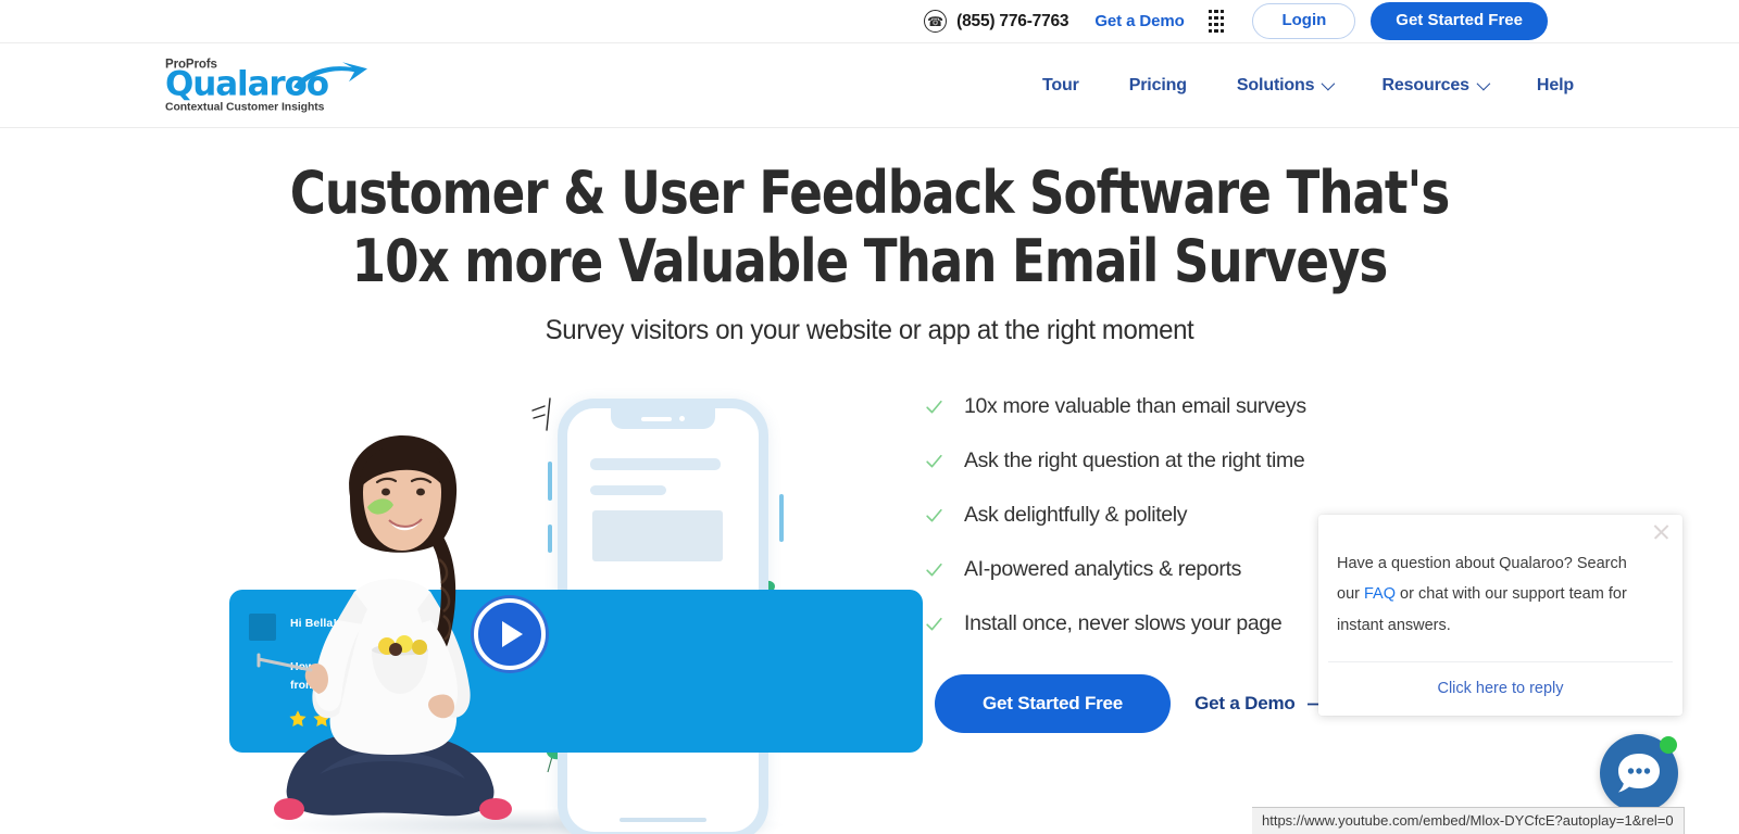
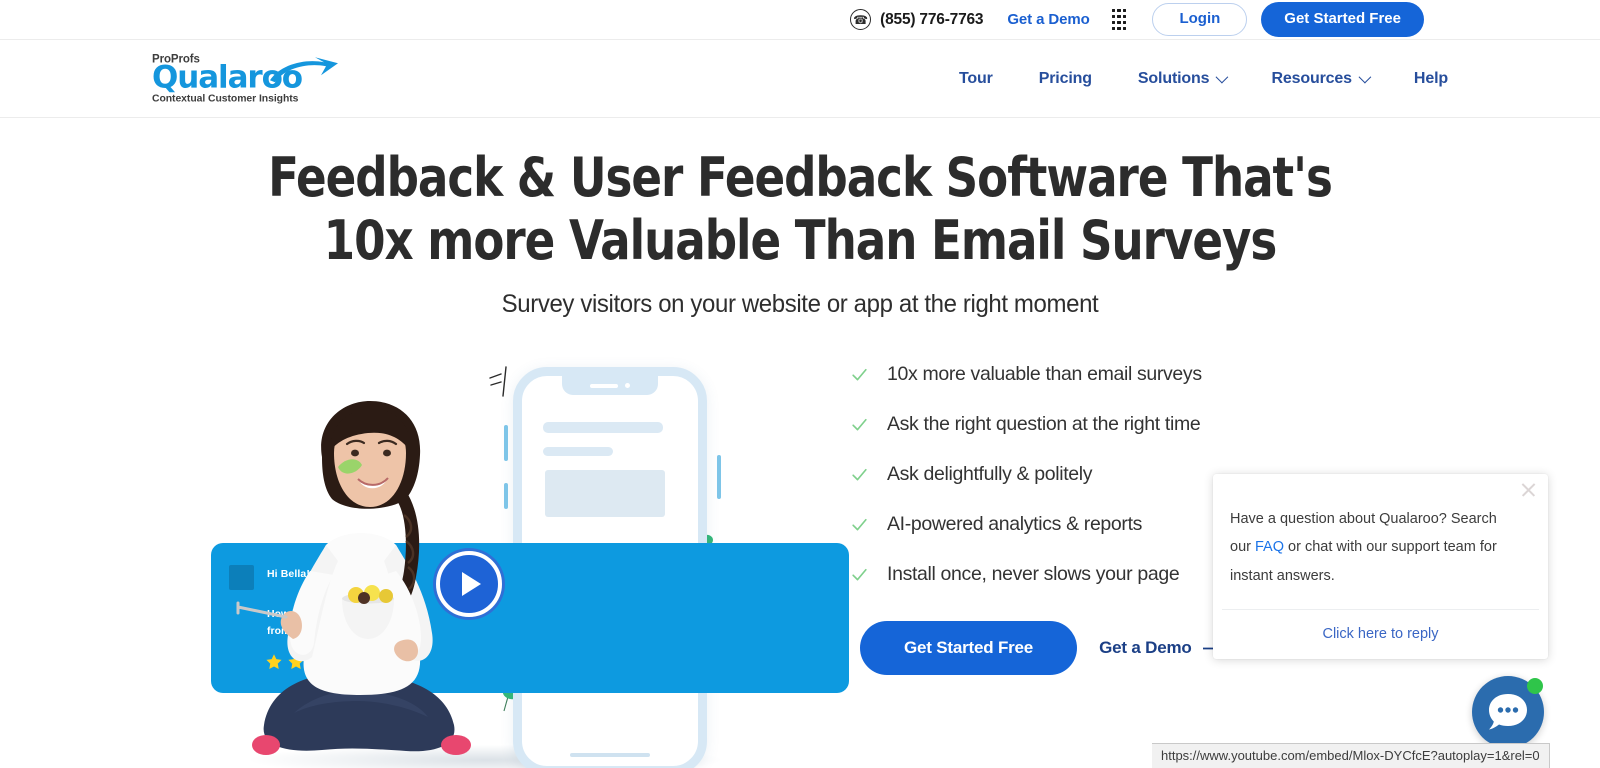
  ☎
  (855) 776-7763
  Get a Demo
  Login
  Get Started Free
  ProProfs
  Qualaroo
  Contextual Customer Insights
  Tour
  Pricing
  Solutions
  Resources
  Help
- Customer & User Feedback Software That's
+ Feedback & User Feedback Software That's
  10x more Valuable Than Email Surveys
  Survey visitors on your website or app at the right moment
  Hi Bella
  10x more valuable than email surveys
  Ask the right question at the right time
  Ask delightfully & politely
  AI-powered analytics & reports
  Install once, never slows your page
  Get Started Free
  Get a Demo
  Have a question about Qualaroo? Search our FAQ or chat with our support team for instant answers.
  Click here to reply
  https://www.youtube.com/embed/Mlox-DYCfcE?autoplay=1&rel=0
